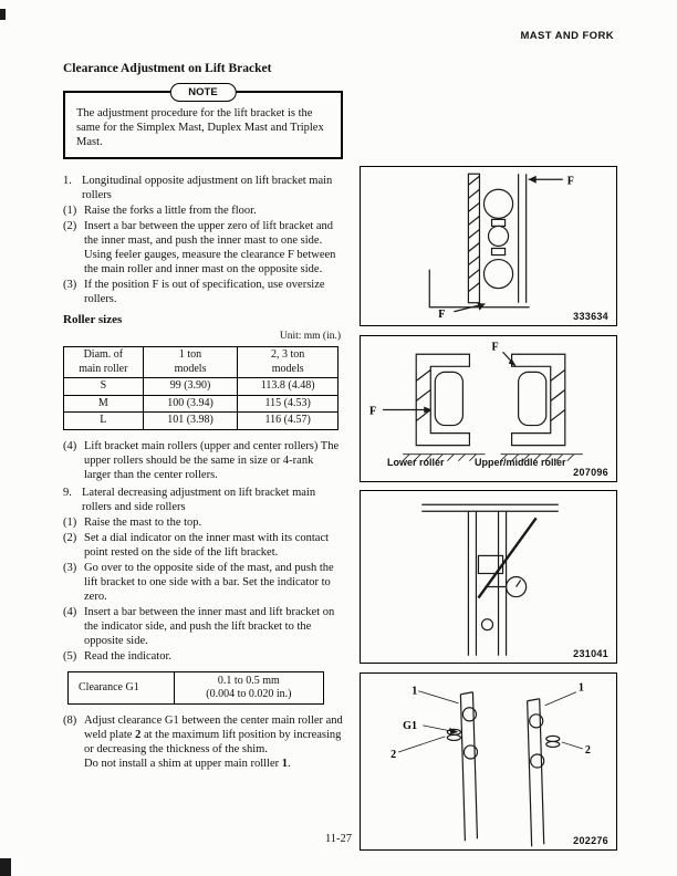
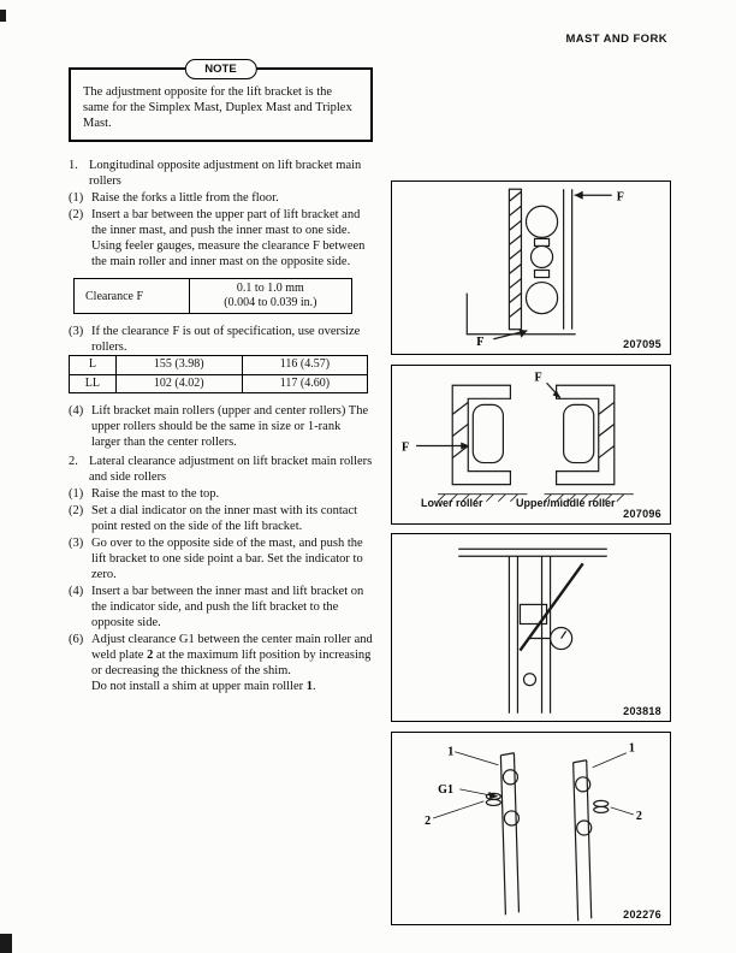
  MAST AND FORK
- Clearance Adjustment on Lift Bracket
  NOTE
- The adjustment procedure for the lift bracket is the same for the Simplex Mast, Duplex Mast and Triplex Mast.
+ The adjustment opposite for the lift bracket is the same for the Simplex Mast, Duplex Mast and Triplex Mast.
  1.
  Longitudinal opposite adjustment on lift bracket main rollers
  (1)
  Raise the forks a little from the floor.
  (2)
- Insert a bar between the upper zero of lift bracket and the inner mast, and push the inner mast to one side. Using feeler gauges, measure the clearance F between the main roller and inner mast on the opposite side.
+ Insert a bar between the upper part of lift bracket and the inner mast, and push the inner mast to one side. Using feeler gauges, measure the clearance F between the main roller and inner mast on the opposite side.
+ Clearance F	0.1 to 1.0 mm (0.004 to 0.039 in.)
  (3)
- If the position F is out of specification, use oversize rollers.
+ If the clearance F is out of specification, use oversize rollers.
- Roller sizes
- Unit: mm (in.)
- Diam. of main roller	1 ton models	2, 3 ton models
- S	99 (3.90)	113.8 (4.48)
- M	100 (3.94)	115 (4.53)
- L	101 (3.98)	116 (4.57)
+ L	155 (3.98)	116 (4.57)
+ LL	102 (4.02)	117 (4.60)
  (4)
- Lift bracket main rollers (upper and center rollers) The upper rollers should be the same in size or 4-rank larger than the center rollers.
+ Lift bracket main rollers (upper and center rollers) The upper rollers should be the same in size or 1-rank larger than the center rollers.
- 9.
+ 2.
- Lateral decreasing adjustment on lift bracket main rollers and side rollers
+ Lateral clearance adjustment on lift bracket main rollers and side rollers
  (1)
  Raise the mast to the top.
  (2)
  Set a dial indicator on the inner mast with its contact point rested on the side of the lift bracket.
  (3)
- Go over to the opposite side of the mast, and push the lift bracket to one side with a bar. Set the indicator to zero.
+ Go over to the opposite side of the mast, and push the lift bracket to one side point a bar. Set the indicator to zero.
  (4)
  Insert a bar between the inner mast and lift bracket on the indicator side, and push the lift bracket to the opposite side.
- (5)
- Read the indicator.
- Clearance G1	0.1 to 0.5 mm (0.004 to 0.020 in.)
- (8)
+ (6)
  Adjust clearance G1 between the center main roller and weld plate 2 at the maximum lift position by increasing or decreasing the thickness of the shim.
  Do not install a shim at upper main rolller 1.
  F
  F
- 333634
+ 207095
  F
  F
  Lower roller
  Upper/middle roller
  207096
- 231041
+ 203818
  1
  G1
  2
  1
  2
  202276
- 11-27
